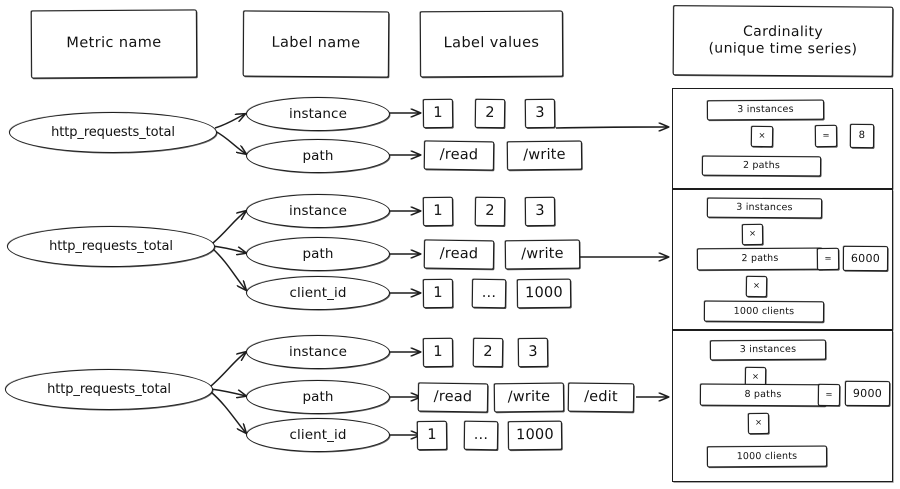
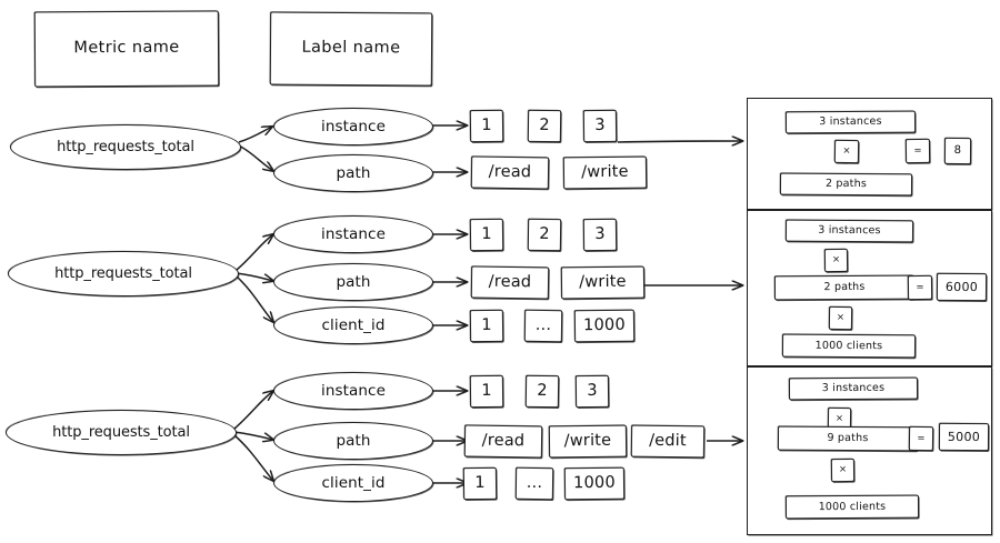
  Metric name
  Label name
- Label values
- Cardinality
- (unique time series)
  http_requests_total
  instance
  path
  1
  2
  3
  /read
  /write
  http_requests_total
  instance
  path
  client_id
  1
  2
  3
  /read
  /write
  1
  ...
  1000
  http_requests_total
  instance
  path
  client_id
  1
  2
  3
  /read
  /write
  /edit
  1
  ...
  1000
  3 instances
  ×
  2 paths
  =
  8
  3 instances
  ×
  2 paths
  ×
  1000 clients
  =
  6000
  3 instances
  ×
- 8 paths
+ 9 paths
  ×
  1000 clients
  =
- 9000
+ 5000
